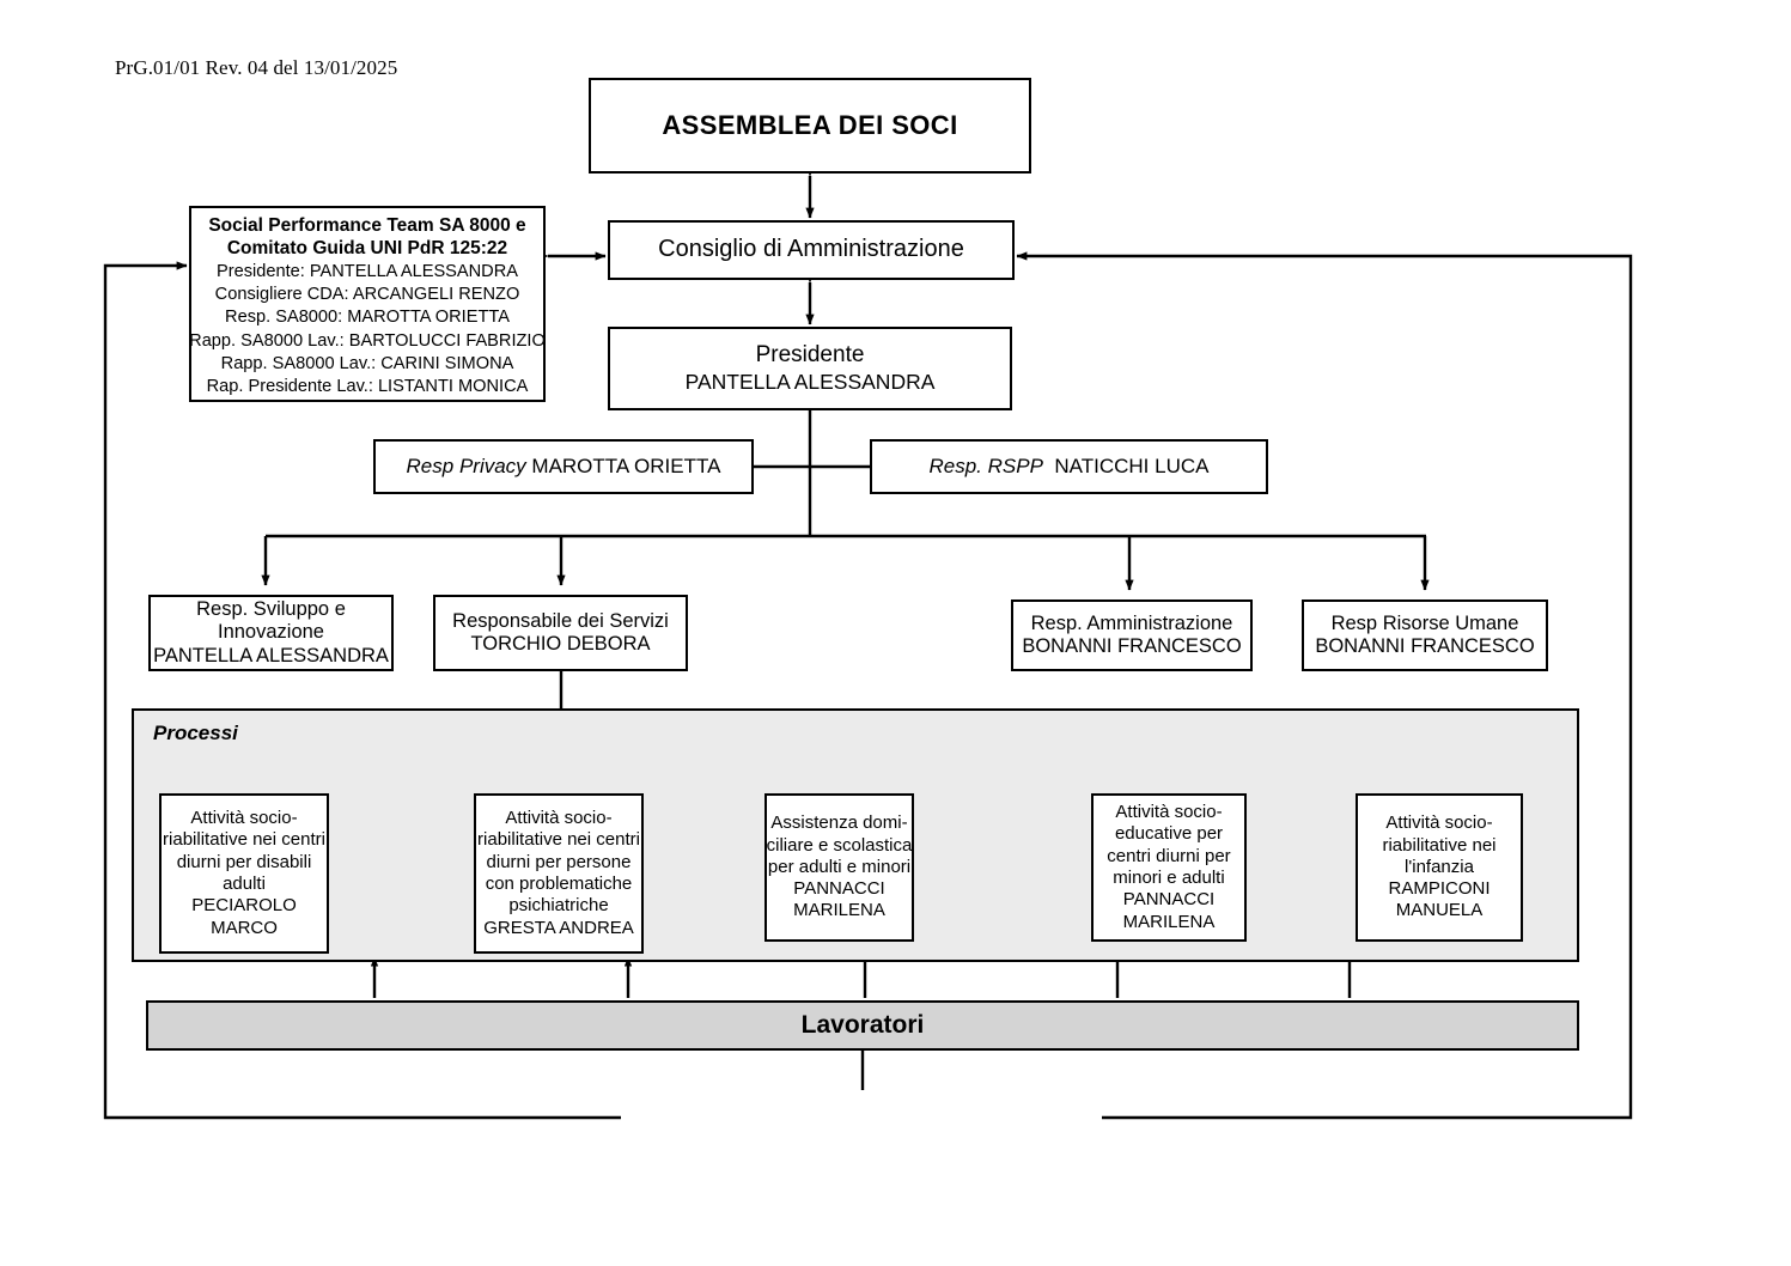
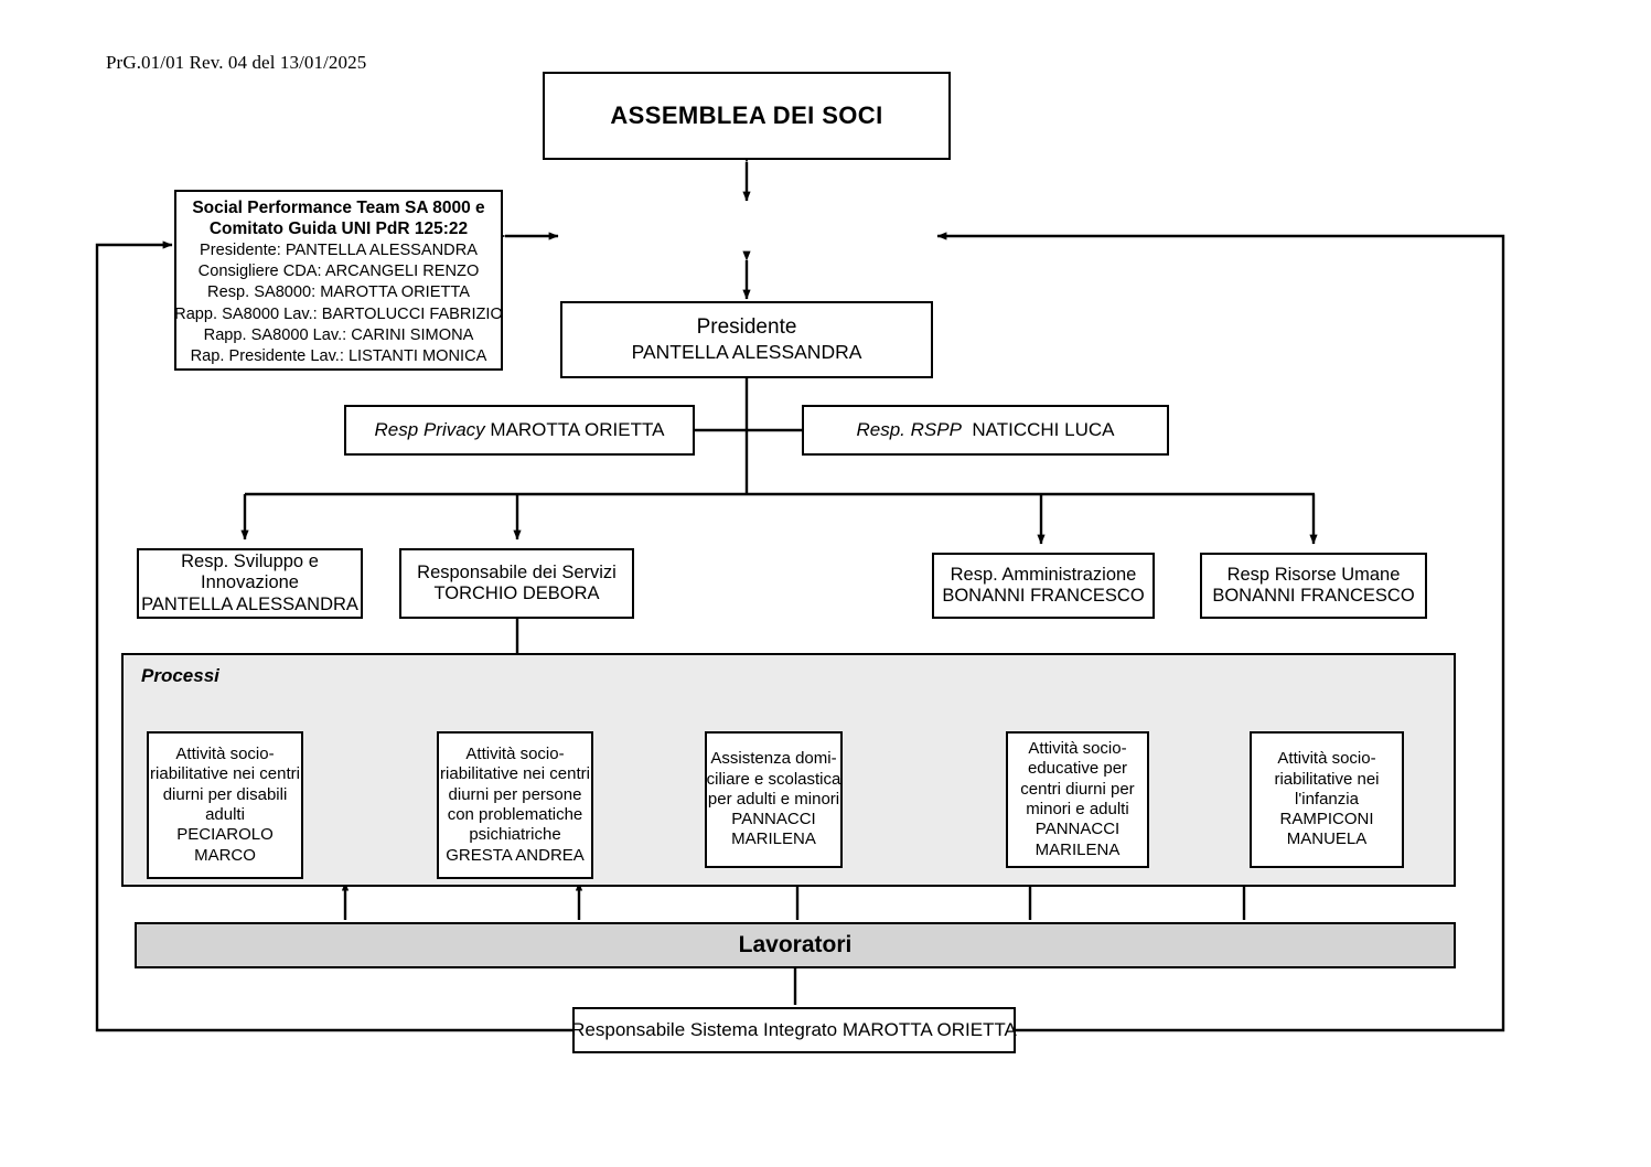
  PrG.01/01 Rev. 04 del 13/01/2025
  ASSEMBLEA DEI SOCI
  Social Performance Team SA 8000 e
  Comitato Guida UNI PdR 125:22
  Presidente: PANTELLA ALESSANDRA
  Consigliere CDA: ARCANGELI RENZO
  Resp. SA8000: MAROTTA ORIETTA
  Rapp. SA8000 Lav.: BARTOLUCCI FABRIZIO
  Rapp. SA8000 Lav.: CARINI SIMONA
  Rap. Presidente Lav.: LISTANTI MONICA
- Consiglio di Amministrazione
  Presidente
  PANTELLA ALESSANDRA
  Resp Privacy MAROTTA ORIETTA
  Resp. RSPP NATICCHI LUCA
  Resp. Sviluppo e
  Innovazione
  PANTELLA ALESSANDRA
  Responsabile dei Servizi
  TORCHIO DEBORA
  Resp. Amministrazione
  BONANNI FRANCESCO
  Resp Risorse Umane
  BONANNI FRANCESCO
  Processi
  Attività socio-
  riabilitative nei centri
  diurni per disabili
  adulti
  PECIAROLO
  MARCO
  Attività socio-
  riabilitative nei centri
  diurni per persone
  con problematiche
  psichiatriche
  GRESTA ANDREA
  Assistenza domi-
  ciliare e scolastica
  per adulti e minori
  PANNACCI
  MARILENA
  Attività socio-
  educative per
  centri diurni per
  minori e adulti
  PANNACCI
  MARILENA
  Attività socio-
  riabilitative nei
  l'infanzia
  RAMPICONI
  MANUELA
  Lavoratori
+ Responsabile Sistema Integrato MAROTTA ORIETTA
